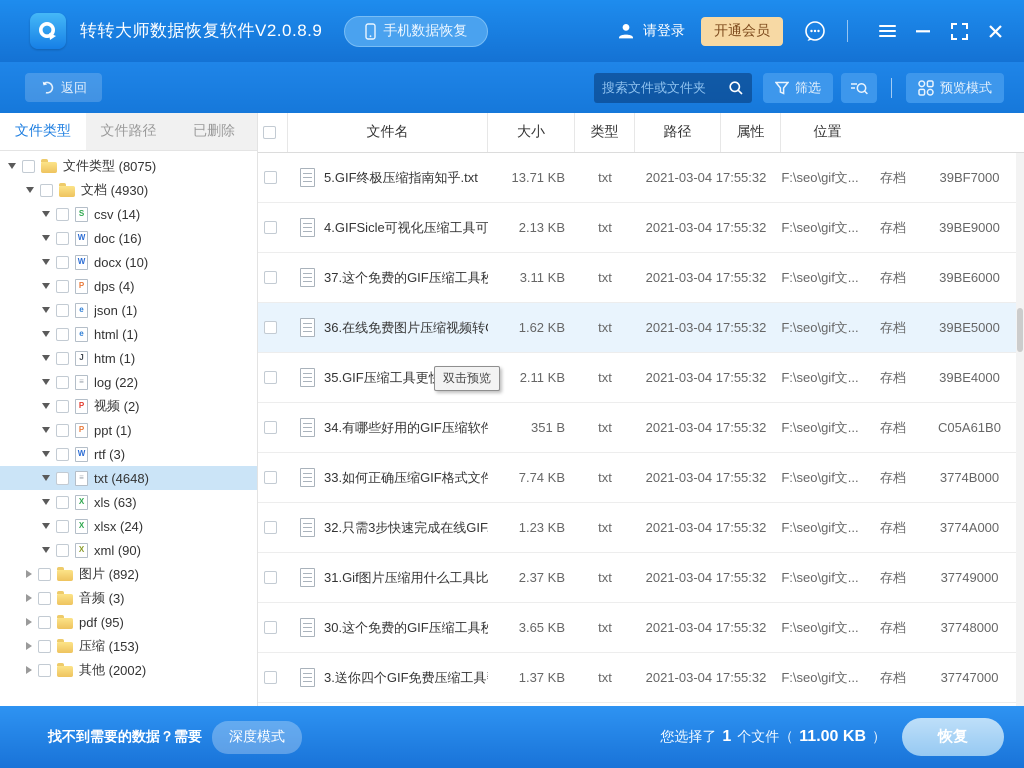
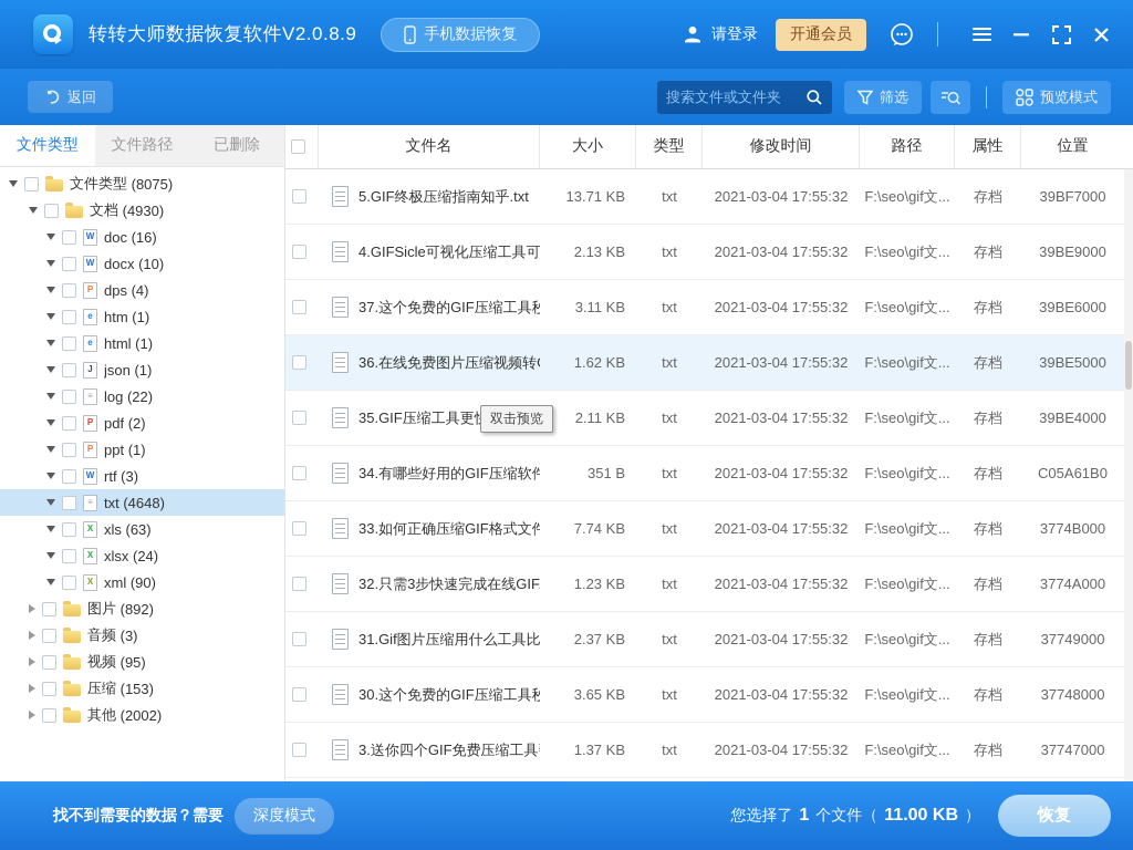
  转转大师数据恢复软件V2.0.8.9
  手机数据恢复
  请登录
  开通会员
  返回
  搜索文件或文件夹
  筛选
  预览模式
  文件类型
  文件路径
  已删除
  文件类型
  (8075)
  文档
  (4930)
- S
- csv
- (14)
  W
  doc
  (16)
  W
  docx
  (10)
  P
  dps
  (4)
  e
- json
+ htm
  (1)
  e
  html
  (1)
  J
- htm
+ json
  (1)
  ≡
  log
  (22)
  P
- 视频
+ pdf
  (2)
  P
  ppt
  (1)
  W
  rtf
  (3)
  ≡
  txt
  (4648)
  X
  xls
  (63)
  X
  xlsx
  (24)
  X
  xml
  (90)
  图片
  (892)
  音频
  (3)
- pdf
+ 视频
  (95)
  压缩
  (153)
  其他
  (2002)
  文件名
  大小
  类型
+ 修改时间
  路径
  属性
  位置
  5.GIF终极压缩指南知乎.txt
  13.71 KB
  txt
  2021-03-04 17:55:32
  F:\seo\gif文...
  存档
  39BF7000
  4.GIFSicle可视化压缩工具可
  2.13 KB
  txt
  2021-03-04 17:55:32
  F:\seo\gif文...
  存档
  39BE9000
  37.这个免费的GIF压缩工具秒
  3.11 KB
  txt
  2021-03-04 17:55:32
  F:\seo\gif文...
  存档
  39BE6000
  36.在线免费图片压缩视频转
  1.62 KB
  txt
  2021-03-04 17:55:32
  F:\seo\gif文...
  存档
  39BE5000
  35.GIF压缩工具更
  2.11 KB
  txt
  2021-03-04 17:55:32
  F:\seo\gif文...
  存档
  39BE4000
  34.有哪些好用的GIF压缩软件
  351 B
  txt
  2021-03-04 17:55:32
  F:\seo\gif文...
  存档
  C05A61B0
  33.如何正确压缩GIF格式文件
  7.74 KB
  txt
  2021-03-04 17:55:32
  F:\seo\gif文...
  存档
  3774B000
  32.只需3步快速完成在线GIF
  1.23 KB
  txt
  2021-03-04 17:55:32
  F:\seo\gif文...
  存档
  3774A000
  31.Gif图片压缩用什么工具比
  2.37 KB
  txt
  2021-03-04 17:55:32
  F:\seo\gif文...
  存档
  37749000
  30.这个免费的GIF压缩工具秒
  3.65 KB
  txt
  2021-03-04 17:55:32
  F:\seo\gif文...
  存档
  37748000
  3.送你四个GIF免费压缩工具
  1.37 KB
  txt
  2021-03-04 17:55:32
  F:\seo\gif文...
  存档
  37747000
  双击预览
  找不到需要的数据？需要
  深度模式
  您选择了
  1
  个文件（
  11.00 KB
  ）
  恢复
